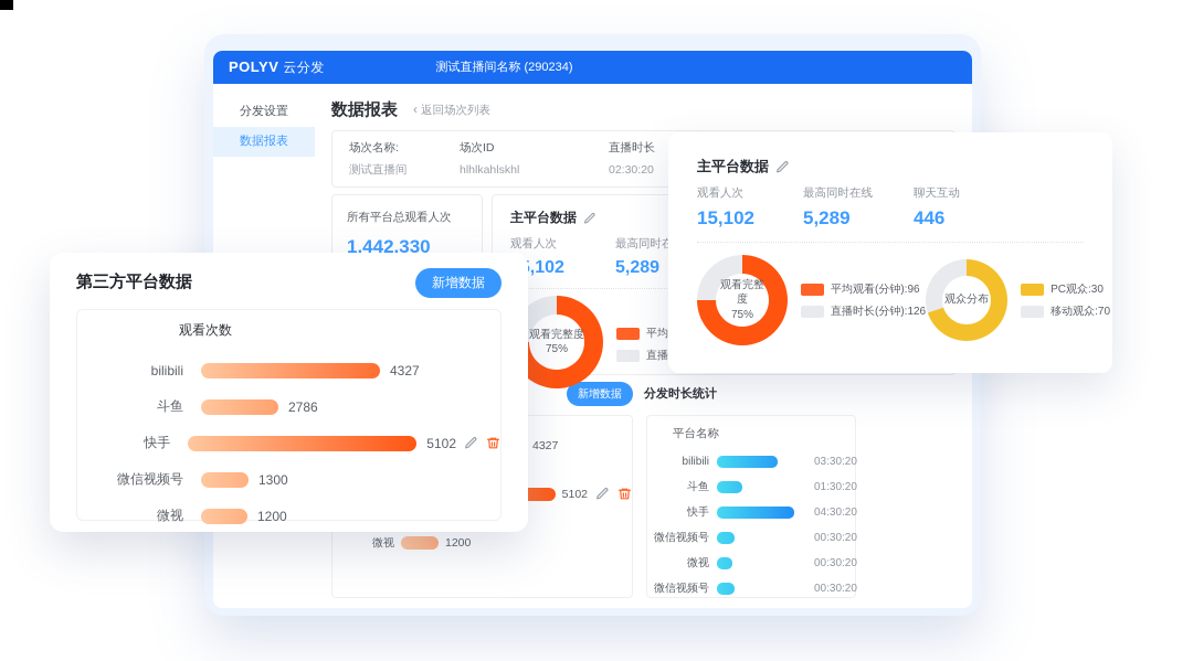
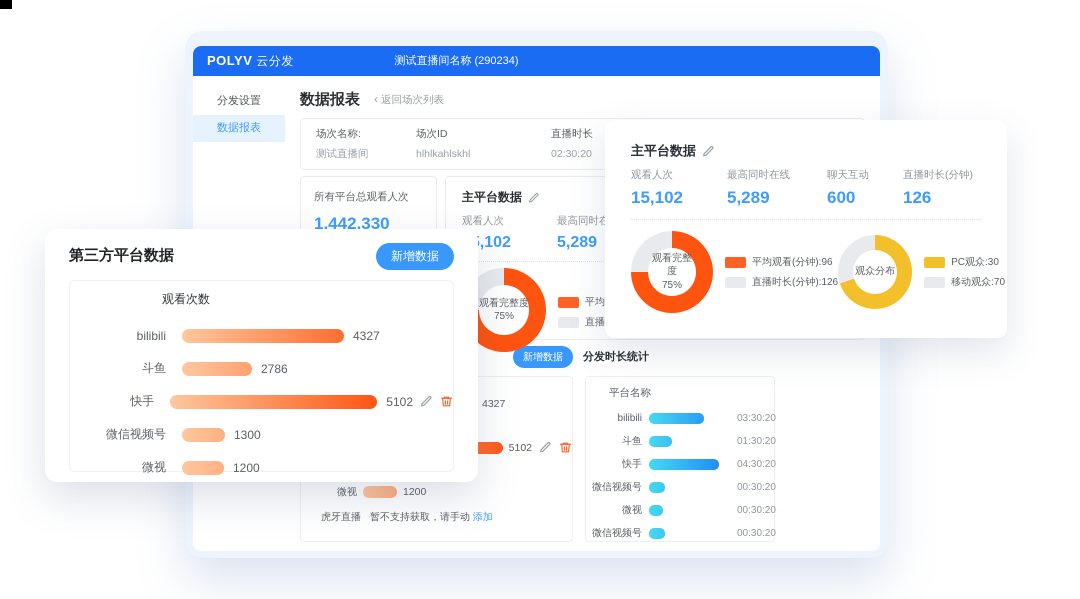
  POLYV 云分发
  测试直播间名称 (290234)
  分发设置
  数据报表
  数据报表
  ‹ 返回场次列表
  场次名称:
  测试直播间
  场次ID
  hlhlkahlskhl
  直播时长
  02:30:20
  所有平台总观看人次
  1,442,330
  主平台数据
  观看人次
  5,289
  观看完整度
  75%
  新增数据
  分发时长统计
  4327
  5102
  微视
  1200
+ 虎牙直播
+ 暂不支持获取，请手动 添加
  平台名称
  bilibili
  03:30:20
  斗鱼
  01:30:20
  快手
  04:30:20
  微信视频号
  00:30:20
  微视
  00:30:20
  微信视频号
  00:30:20
  主平台数据
  观看人次
  15,102
  最高同时在线
  5,289
  聊天互动
- 446
+ 600
+ 直播时长(分钟)
+ 126
  观看完整度
  75%
  平均观看(分钟):96
  直播时长(分钟):126
  观众分布
  PC观众:30
  移动观众:70
  第三方平台数据
  新增数据
  观看次数
  bilibili
  4327
  斗鱼
  2786
  快手
  5102
  微信视频号
  1300
  微视
  1200
